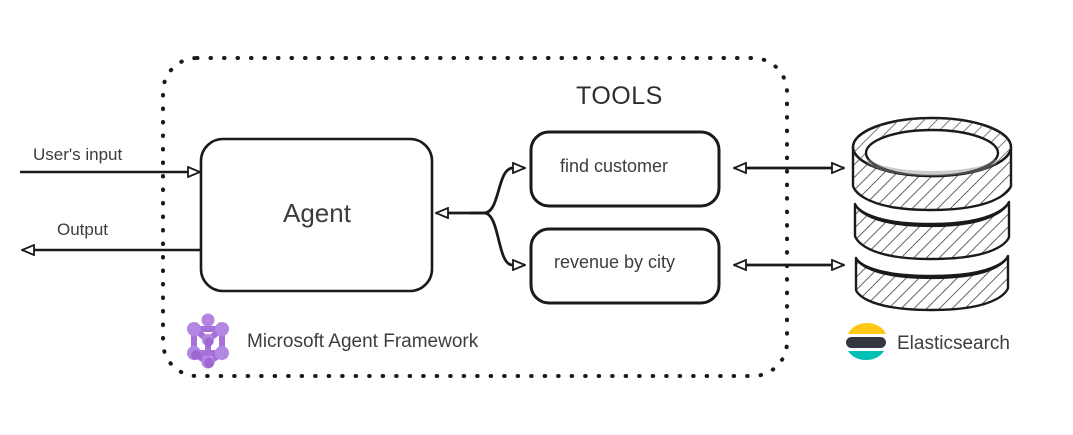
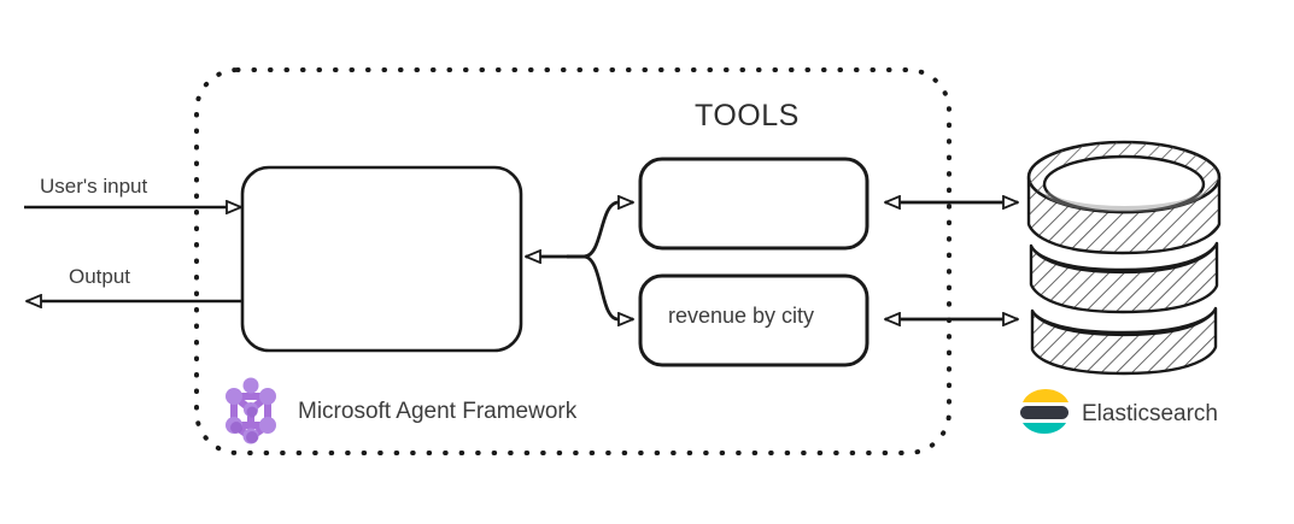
  TOOLS
- Agent
- find customer
  revenue by city
  User's input
  Output
  Microsoft Agent Framework
  Elasticsearch
